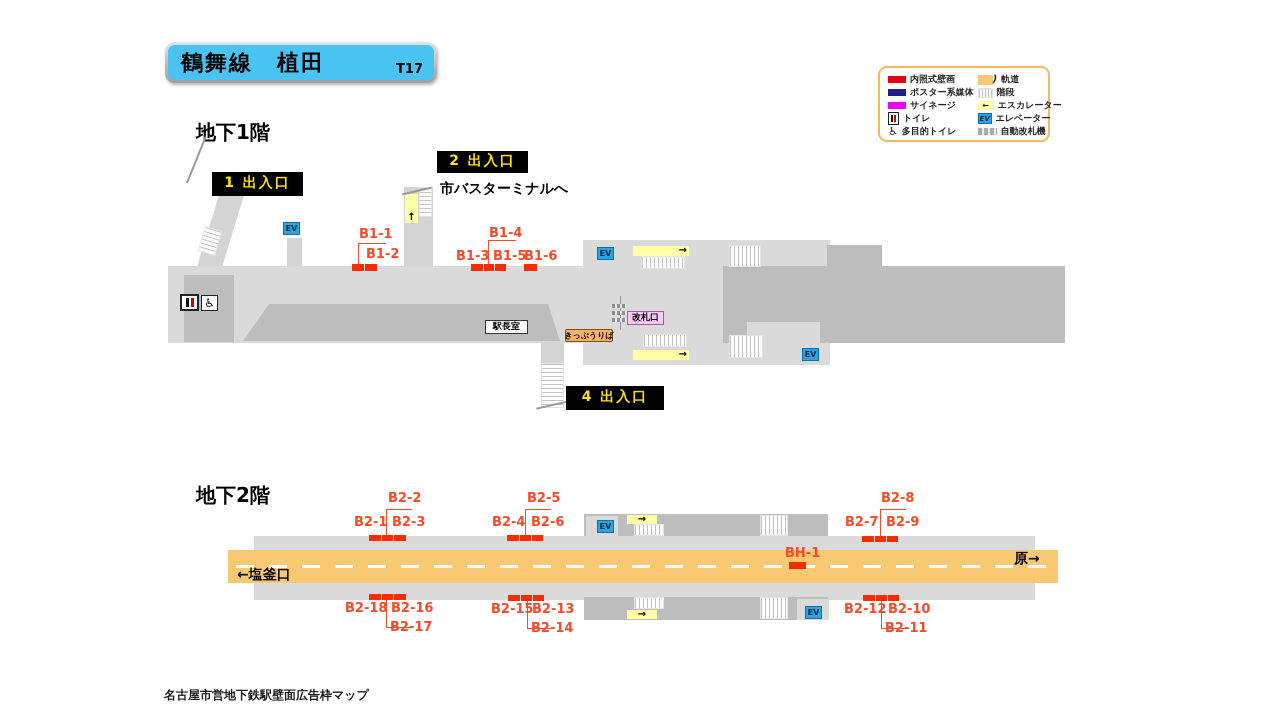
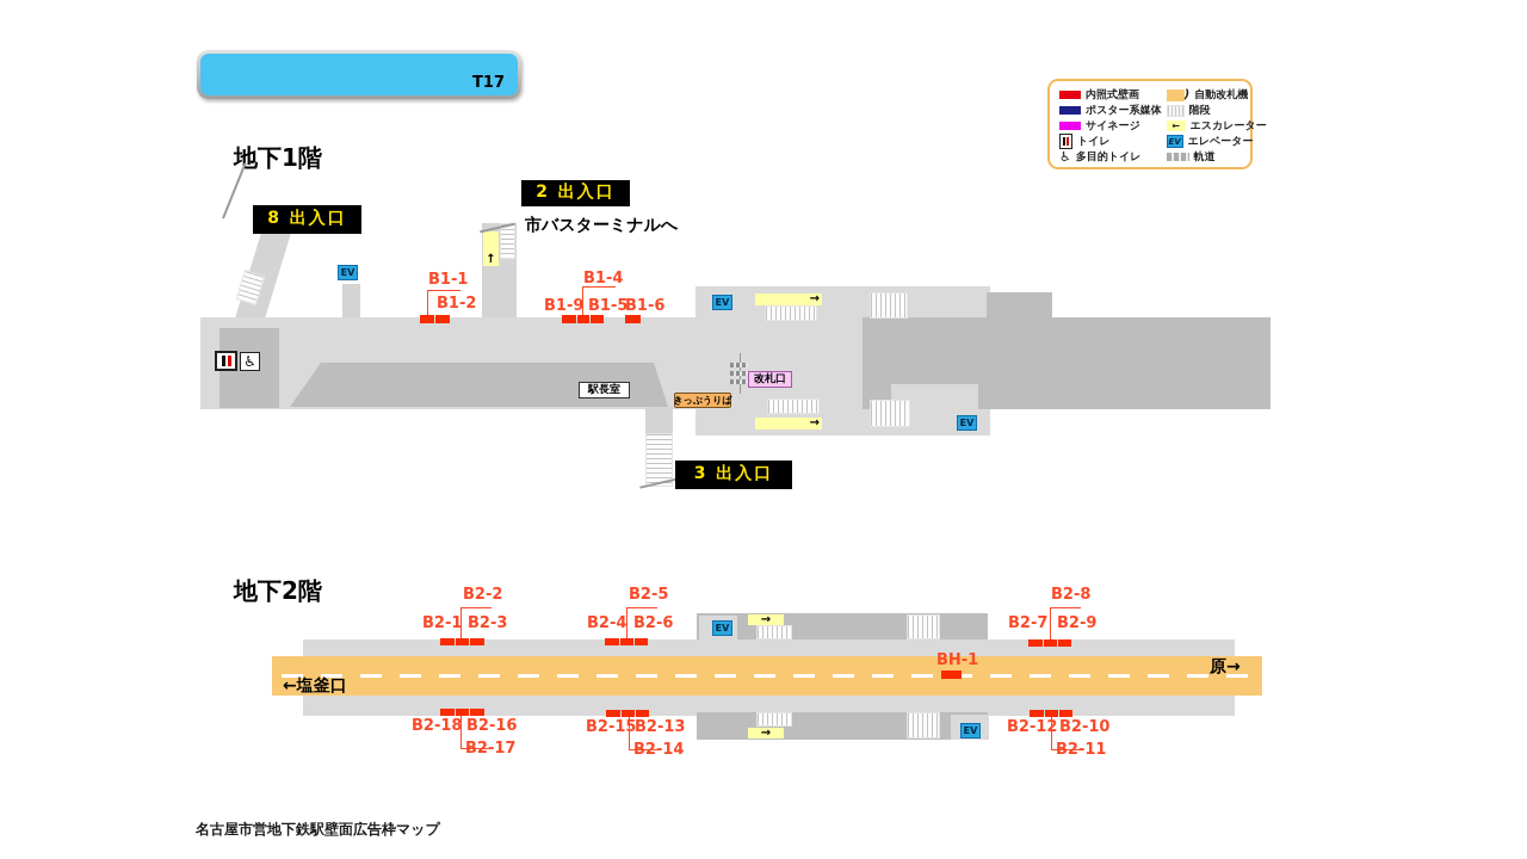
- 鶴舞線 植田
  T17
  内照式壁画
  ポスター系媒体
  サイネージ
  トイレ
  ♿
  多目的トイレ
  )
- 軌道
+ 自動改札機
  階段
  ←
  エスカレーター
  EV
  エレベーター
- 自動改札機
+ 軌道
  地下1階
  ↑
  →
  →
  EV
  EV
  EV
  改札口
  きっぷうりば
  駅長室
  ♿
- 1 出入口
+ 8 出入口
  2 出入口
- 4 出入口
+ 3 出入口
  市バスターミナルへ
  地下2階
  →
  →
  EV
  EV
  ←塩釜口
  原→
  B1-1
  B1-2
- B1-3
+ B1-9
  B1-4
  B1-5
  B1-6
  B2-1
  B2-2
  B2-3
  B2-4
  B2-5
  B2-6
  B2-7
  B2-8
  B2-9
  BH-1
  B2-18
  B2-16
  B2-17
  B2-15
  B2-13
  B2-14
  B2-12
  B2-10
  B2-11
  名古屋市営地下鉄駅壁面広告枠マップ
